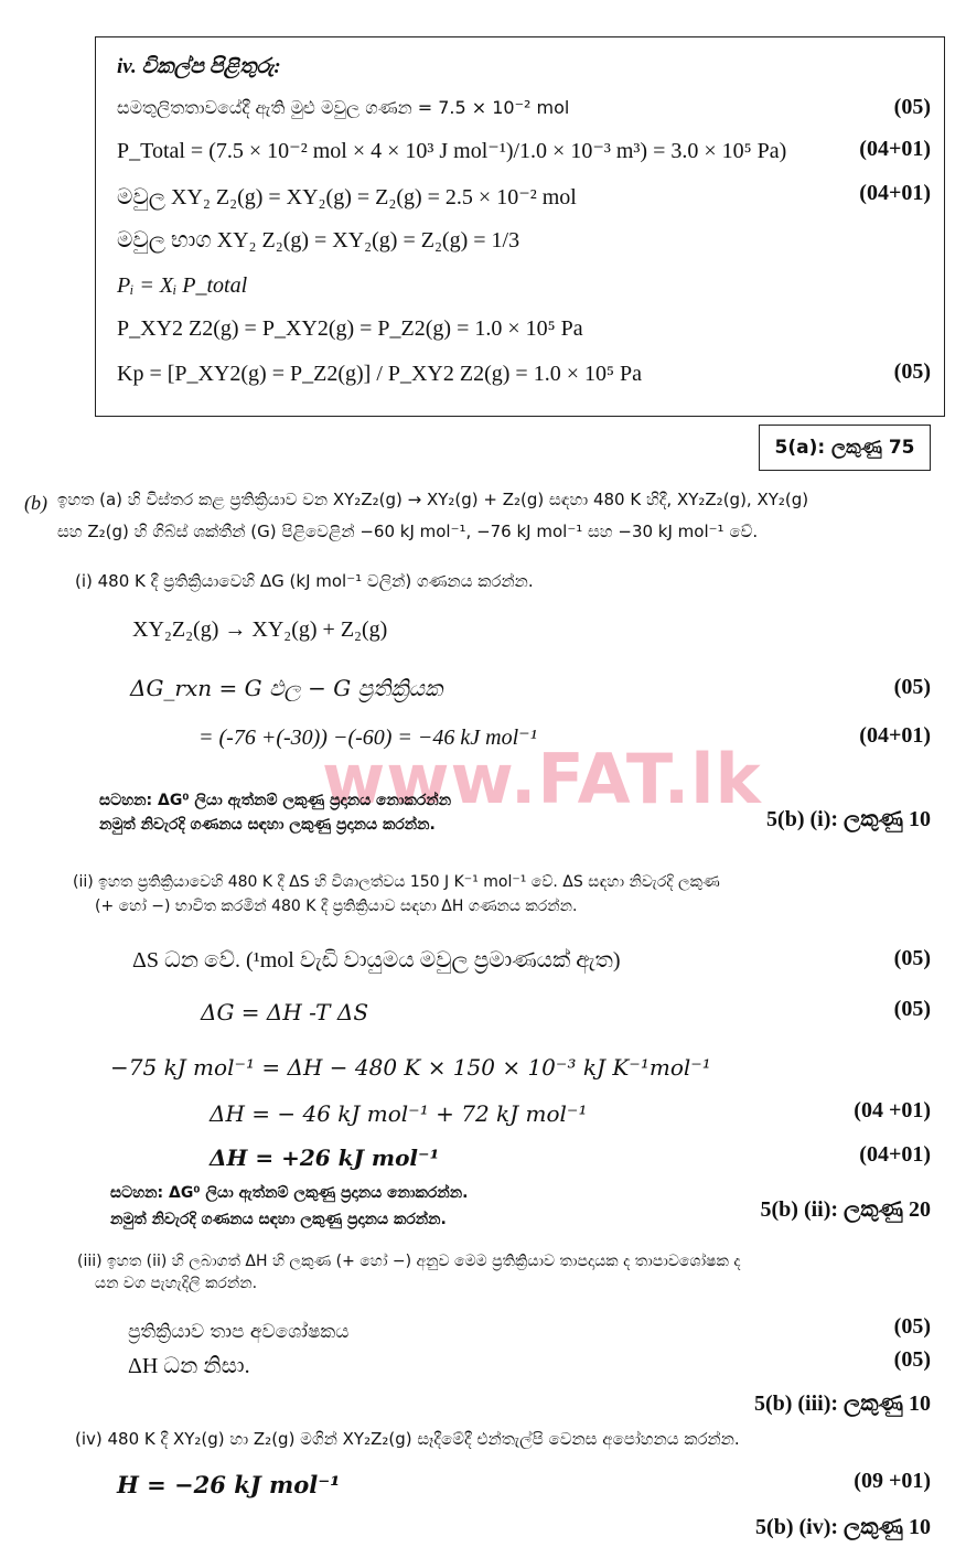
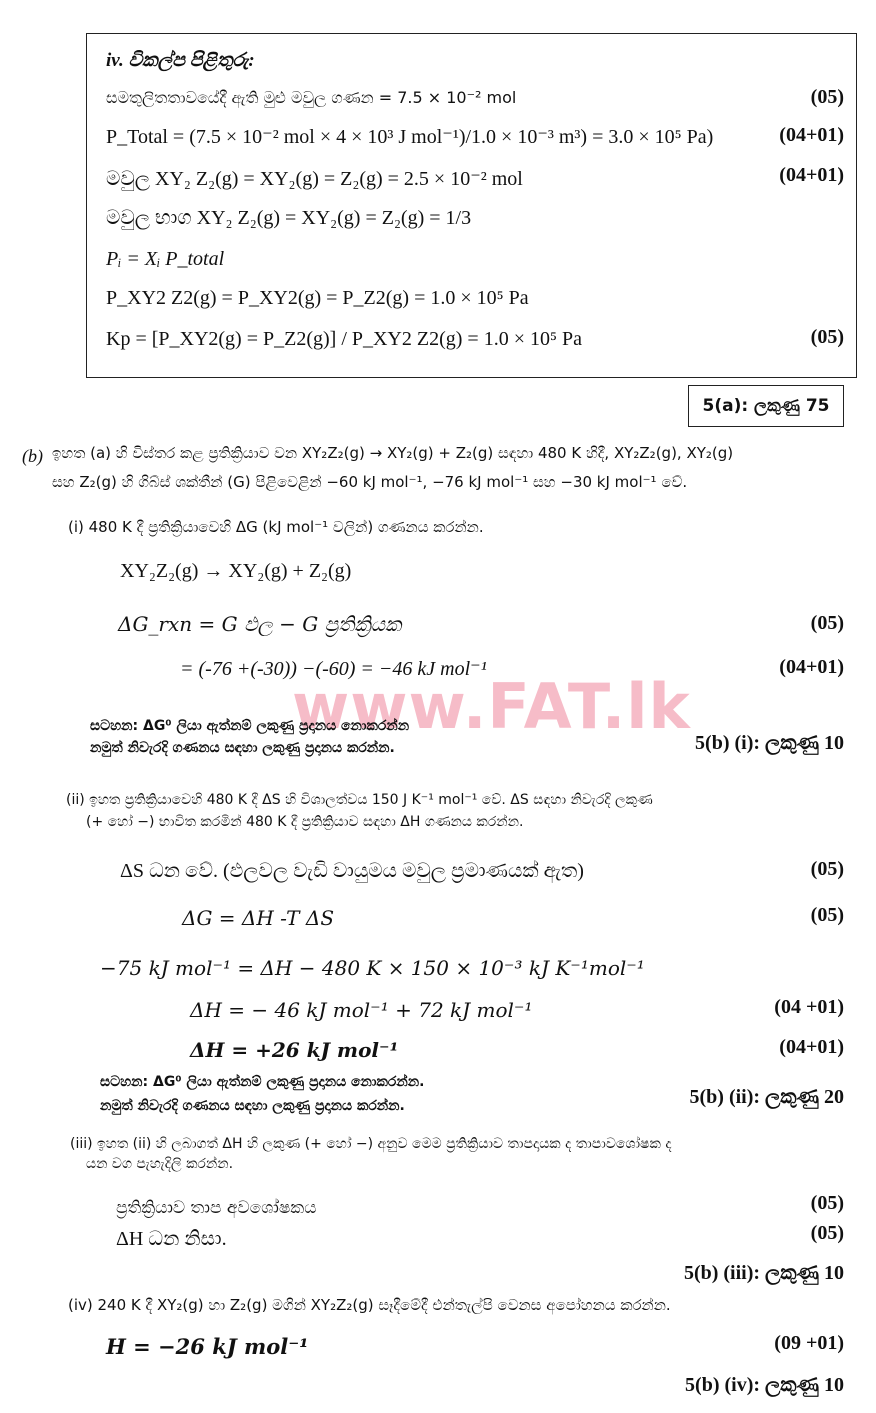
  www.FAT.lk
  iv. විකල්ප පිළිතුරු:
  සමතුලිතතාවයේදී ඇති මුළු මවුල ගණන = 7.5 × 10⁻² mol
  (05)
  P_Total = (7.5 × 10⁻² mol × 4 × 10³ J mol⁻¹)/1.0 × 10⁻³ m³) = 3.0 × 10⁵ Pa)
  (04+01)
  මවුල XY₂ Z₂(g) = XY₂(g) = Z₂(g) = 2.5 × 10⁻² mol
  (04+01)
  මවුල භාග XY₂ Z₂(g) = XY₂(g) = Z₂(g) = 1/3
  Pᵢ = Xᵢ P_total
  P_XY2 Z2(g) = P_XY2(g) = P_Z2(g) = 1.0 × 10⁵ Pa
  Kp = [P_XY2(g) = P_Z2(g)] / P_XY2 Z2(g) = 1.0 × 10⁵ Pa
  (05)
  5(a): ලකුණු 75
  (b)
  ඉහත (a) හි විස්තර කළ ප්‍රතික්‍රියාව වන XY₂Z₂(g) → XY₂(g) + Z₂(g) සඳහා 480 K හිදී, XY₂Z₂(g), XY₂(g)
  සහ Z₂(g) හි ගිබ්ස් ශක්තීන් (G) පිළිවෙළින් −60 kJ mol⁻¹, −76 kJ mol⁻¹ සහ −30 kJ mol⁻¹ වේ.
  (i) 480 K දී ප්‍රතික්‍රියාවෙහි ΔG (kJ mol⁻¹ වලින්) ගණනය කරන්න.
  XY₂Z₂(g) → XY₂(g) + Z₂(g)
  ΔG_rxn = G ඵල − G ප්‍රතික්‍රියක
  (05)
  = (-76 +(-30)) −(-60) = −46 kJ mol⁻¹
  (04+01)
  සටහන: ΔG⁰ ලියා ඇත්නම් ලකුණු ප්‍රදානය නොකරන්න
  නමුත් නිවැරදි ගණනය සඳහා ලකුණු ප්‍රදානය කරන්න.
  5(b) (i): ලකුණු 10
  (ii) ඉහත ප්‍රතික්‍රියාවෙහි 480 K දී ΔS හි විශාලත්වය 150 J K⁻¹ mol⁻¹ වේ. ΔS සඳහා නිවැරදි ලකුණ
  (+ හෝ −) භාවිත කරමින් 480 K දී ප්‍රතික්‍රියාව සඳහා ΔH ගණනය කරන්න.
- ΔS ධන වේ. (¹mol වැඩි වායුමය මවුල ප්‍රමාණයක් ඇත)
+ ΔS ධන වේ. (ඵලවල වැඩි වායුමය මවුල ප්‍රමාණයක් ඇත)
  (05)
  ΔG = ΔH -T ΔS
  (05)
  −75 kJ mol⁻¹ = ΔH − 480 K × 150 × 10⁻³ kJ K⁻¹mol⁻¹
  ΔH = − 46 kJ mol⁻¹ + 72 kJ mol⁻¹
  (04 +01)
  ΔH = +26 kJ mol⁻¹
  (04+01)
  සටහන: ΔG⁰ ලියා ඇත්නම් ලකුණු ප්‍රදානය නොකරන්න.
  නමුත් නිවැරදි ගණනය සඳහා ලකුණු ප්‍රදානය කරන්න.
  5(b) (ii): ලකුණු 20
  (iii) ඉහත (ii) හි ලබාගත් ΔH හි ලකුණ (+ හෝ −) අනුව මෙම ප්‍රතික්‍රියාව තාපදායක ද තාපාවශෝෂක ද
  යන වග පැහැදිලි කරන්න.
  ප්‍රතික්‍රියාව තාප අවශෝෂකය
  (05)
  ΔH ධන නිසා.
  (05)
  5(b) (iii): ලකුණු 10
- (iv) 480 K දී XY₂(g) හා Z₂(g) මගින් XY₂Z₂(g) සෑදීමේදී එන්තැල්පි වෙනස අපෝහනය කරන්න.
+ (iv) 240 K දී XY₂(g) හා Z₂(g) මගින් XY₂Z₂(g) සෑදීමේදී එන්තැල්පි වෙනස අපෝහනය කරන්න.
  H = −26 kJ mol⁻¹
  (09 +01)
  5(b) (iv): ලකුණු 10
